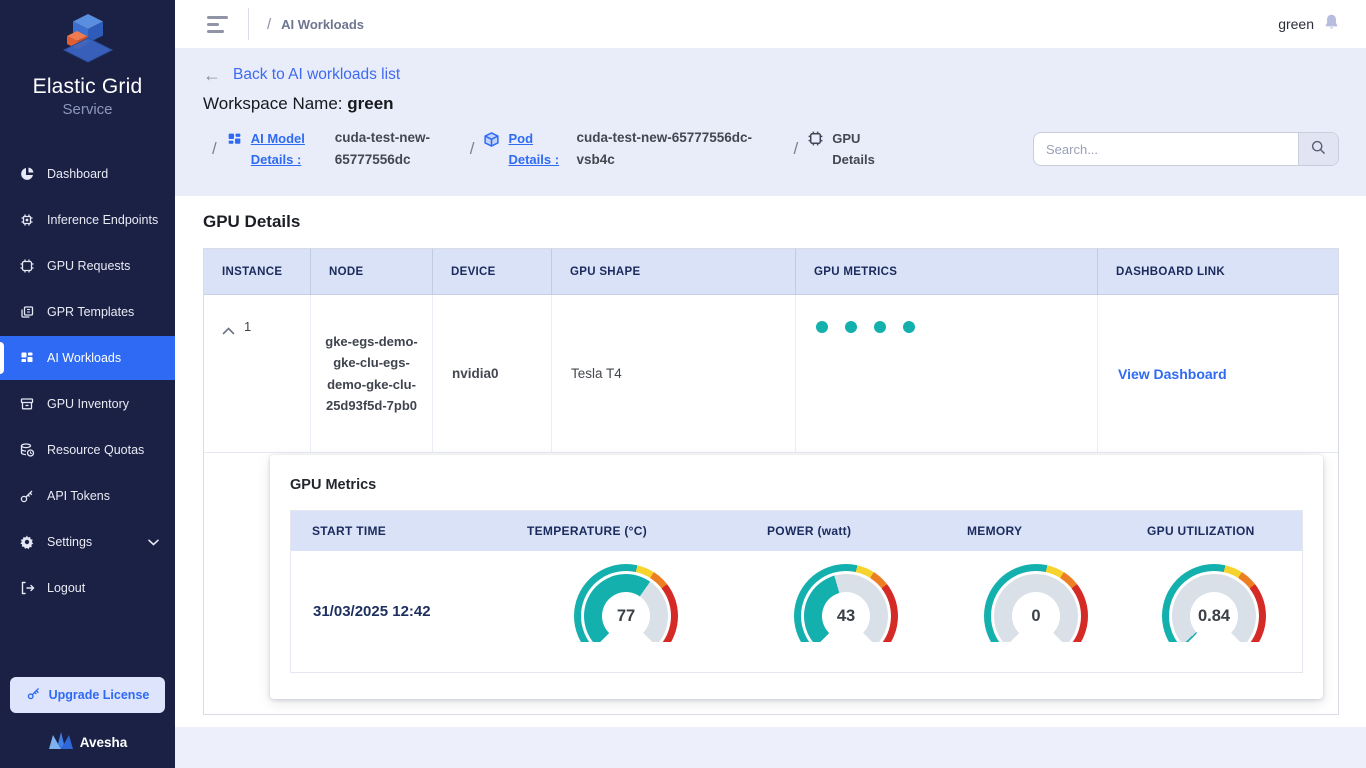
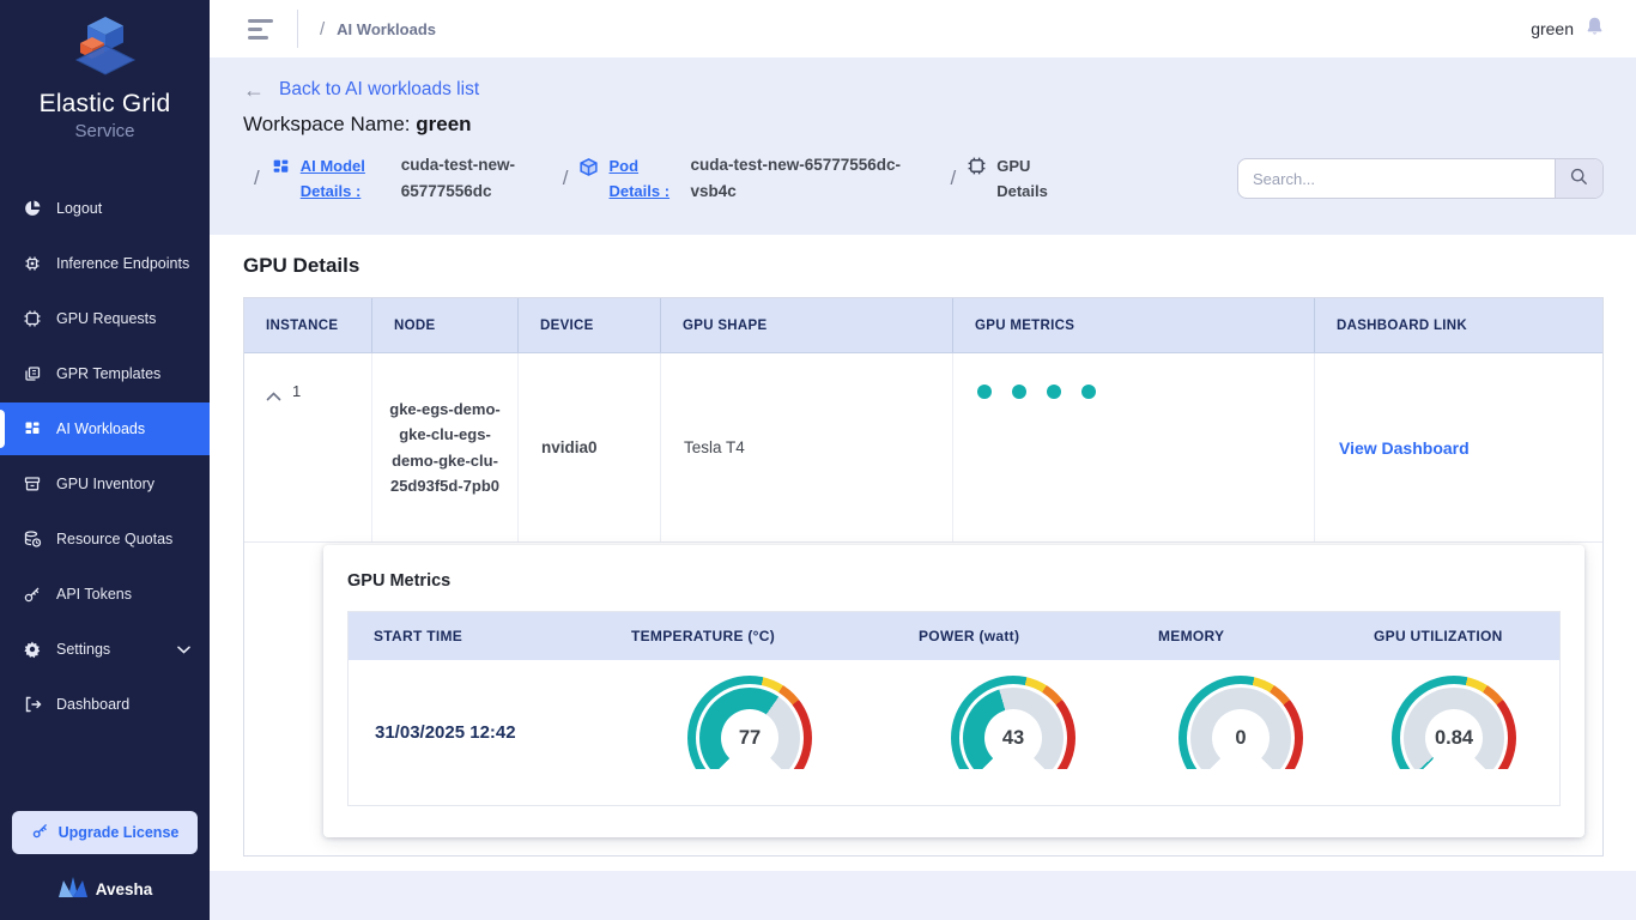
  Elastic Grid
  Service
- Dashboard
+ Logout
  Inference Endpoints
  GPU Requests
  GPR Templates
  AI Workloads
  GPU Inventory
  Resource Quotas
  API Tokens
  Settings
- Logout
+ Dashboard
  Upgrade License
  Avesha
  /
  AI Workloads
  green
  ←
  Back to AI workloads list
  Workspace Name: green
  /
  AI Model Details :
  cuda-test-new-65777556dc
  /
  Pod Details :
  cuda-test-new-65777556dc-vsb4c
  /
  GPU Details
  Search...
  GPU Details
  INSTANCE
  NODE
  DEVICE
  GPU SHAPE
  GPU METRICS
  DASHBOARD LINK
  1
  gke-egs-demo-gke-clu-egs-demo-gke-clu-25d93f5d-7pb0
  nvidia0
  Tesla T4
  View Dashboard
  GPU Metrics
  START TIME
  TEMPERATURE (°C)
  POWER (watt)
  MEMORY
  GPU UTILIZATION
  31/03/2025 12:42
  77
  43
  0
  0.84
